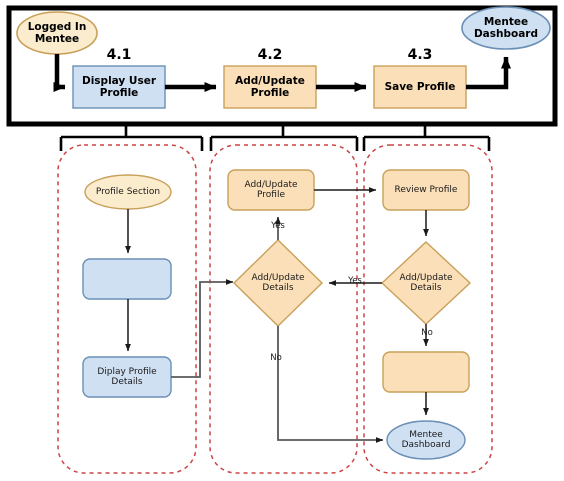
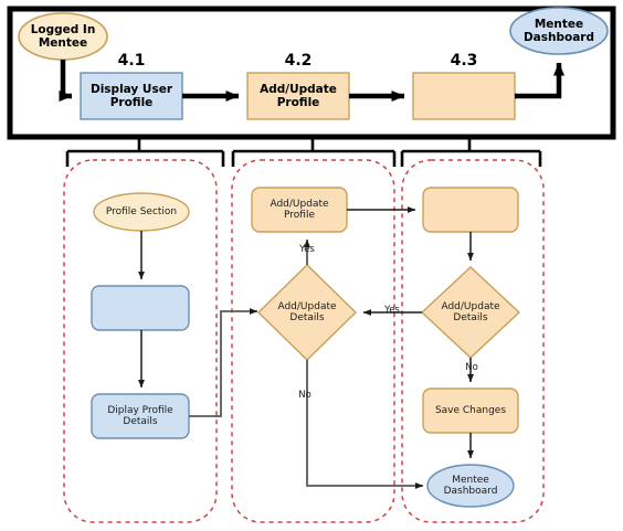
  Logged In
  Mentee
  4.1
  Display User
  Profile
  4.2
  Add/Update
  Profile
  4.3
- Save Profile
  Mentee
  Dashboard
  Profile Section
  Diplay Profile
  Details
  Add/Update
  Profile
  Add/Update
  Details
  Yes
  No
- Review Profile
  Add/Update
  Details
+ Save Changes
  Mentee
  Dashboard
  Yes
  No
